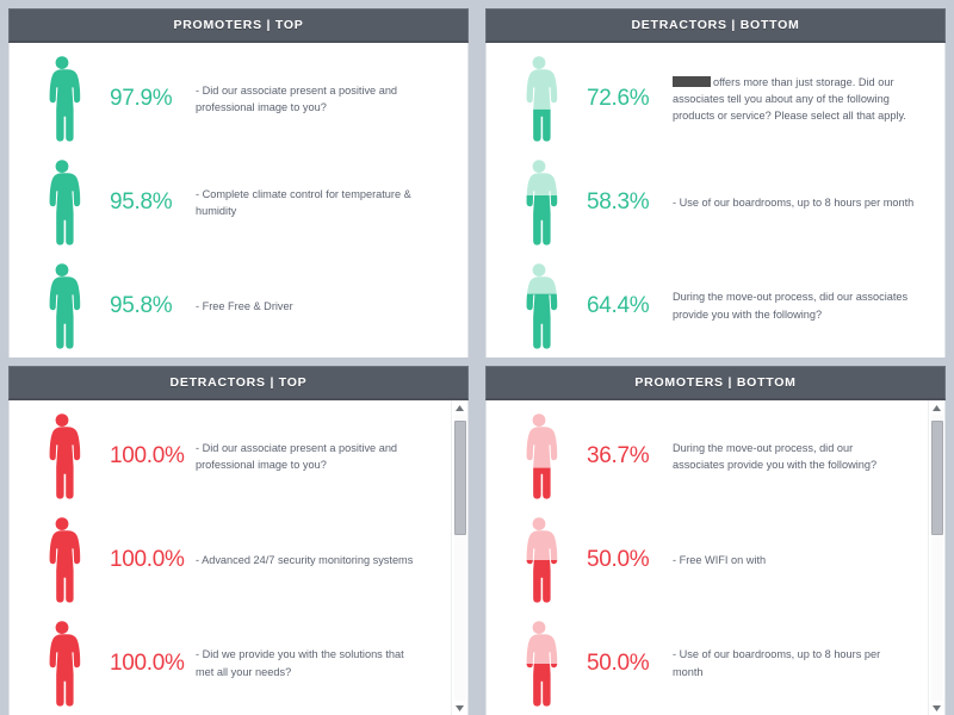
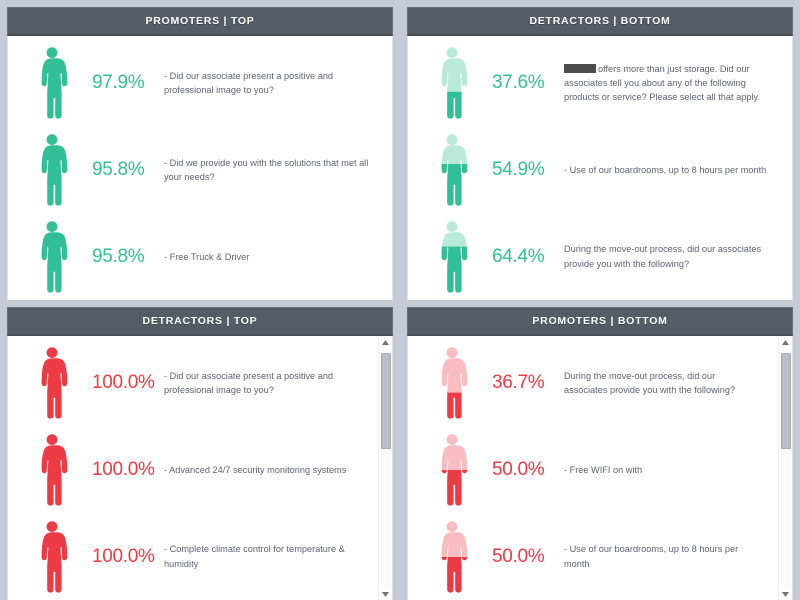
  PROMOTERS | TOP
  97.9%
  - Did our associate present a positive and professional image to you?
  95.8%
- - Complete climate control for temperature & humidity
+ - Did we provide you with the solutions that met all your needs?
  95.8%
- - Free Free & Driver
+ - Free Truck & Driver
  DETRACTORS | BOTTOM
- 72.6%
+ 37.6%
  offers more than just storage. Did our associates tell you about any of the following products or service? Please select all that apply.
- 58.3%
+ 54.9%
  - Use of our boardrooms, up to 8 hours per month
  64.4%
  During the move-out process, did our associates provide you with the following?
  DETRACTORS | TOP
  100.0%
  - Did our associate present a positive and professional image to you?
  100.0%
  - Advanced 24/7 security monitoring systems
  100.0%
- - Did we provide you with the solutions that met all your needs?
+ - Complete climate control for temperature & humidity
  PROMOTERS | BOTTOM
  36.7%
  During the move-out process, did our associates provide you with the following?
  50.0%
  - Free WIFI on with
  50.0%
  - Use of our boardrooms, up to 8 hours per month
